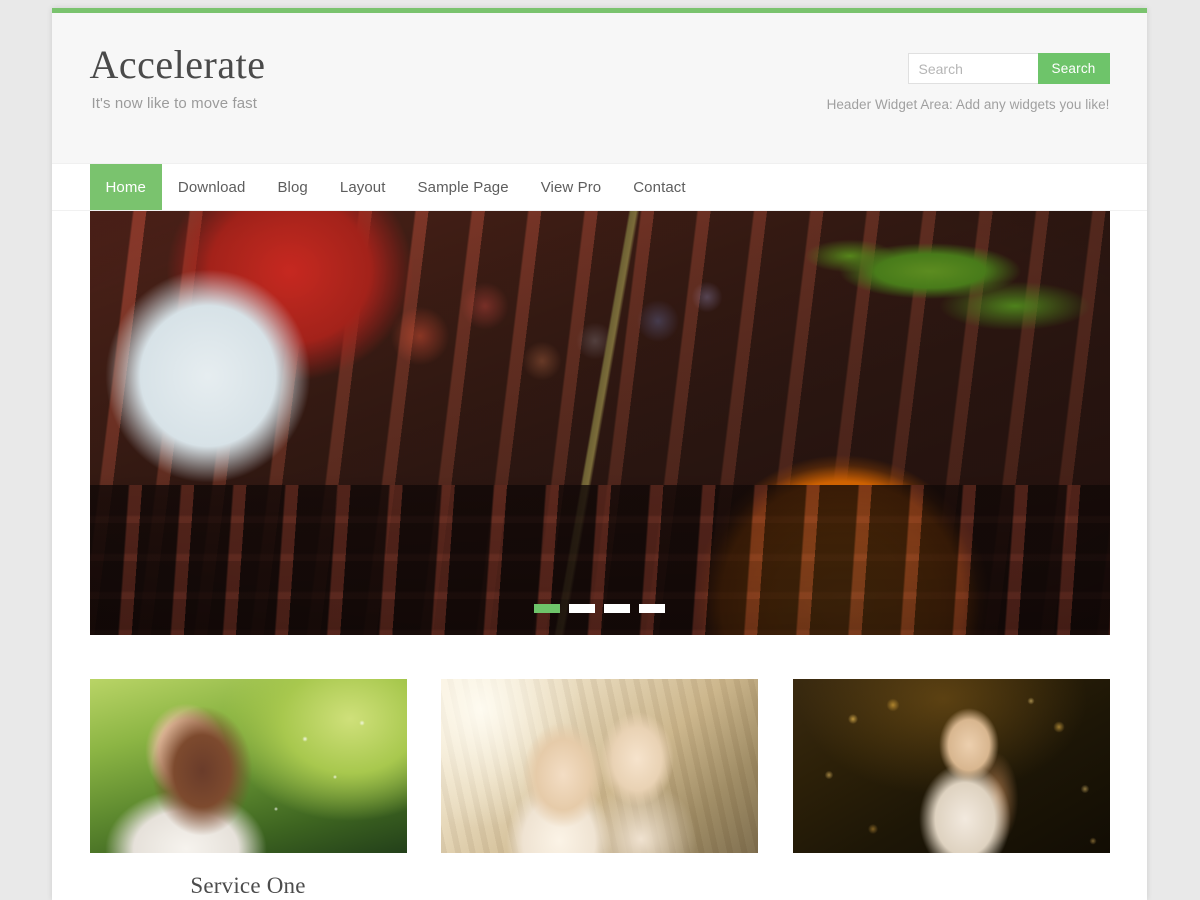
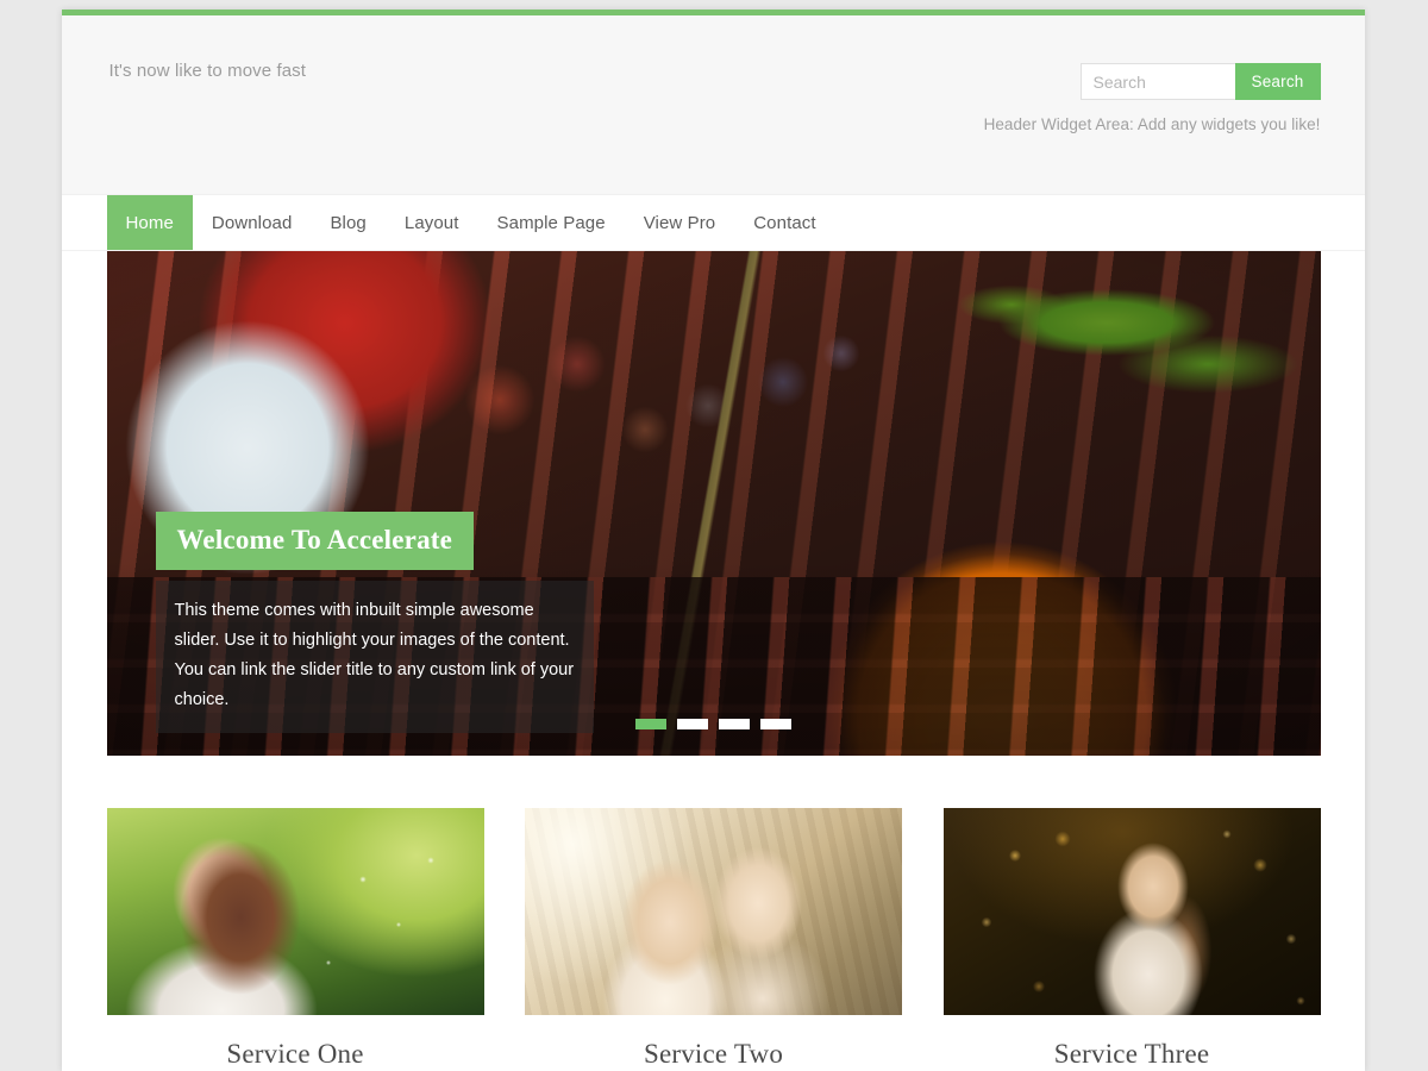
- Accelerate
  It's now like to move fast
  Search
  Search
  Header Widget Area: Add any widgets you like!
  Home
  Download
  Blog
  Layout
  Sample Page
  View Pro
  Contact
+ Welcome To Accelerate
+ This theme comes with inbuilt simple awesome slider. Use it to highlight your images of the content. You can link the slider title to any custom link of your choice.
  Service One
+ Service Two
+ Service Three
